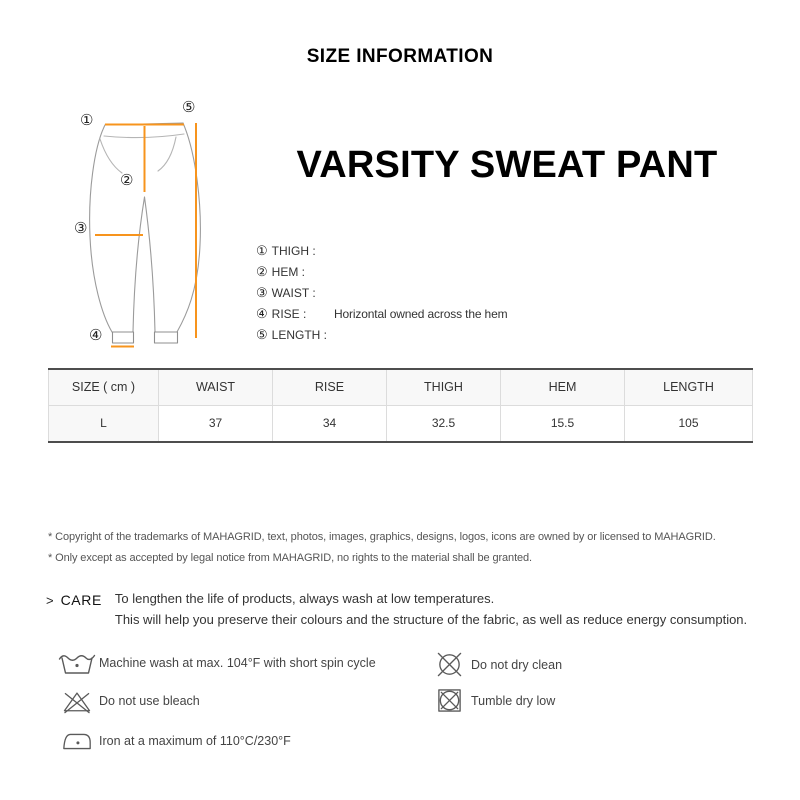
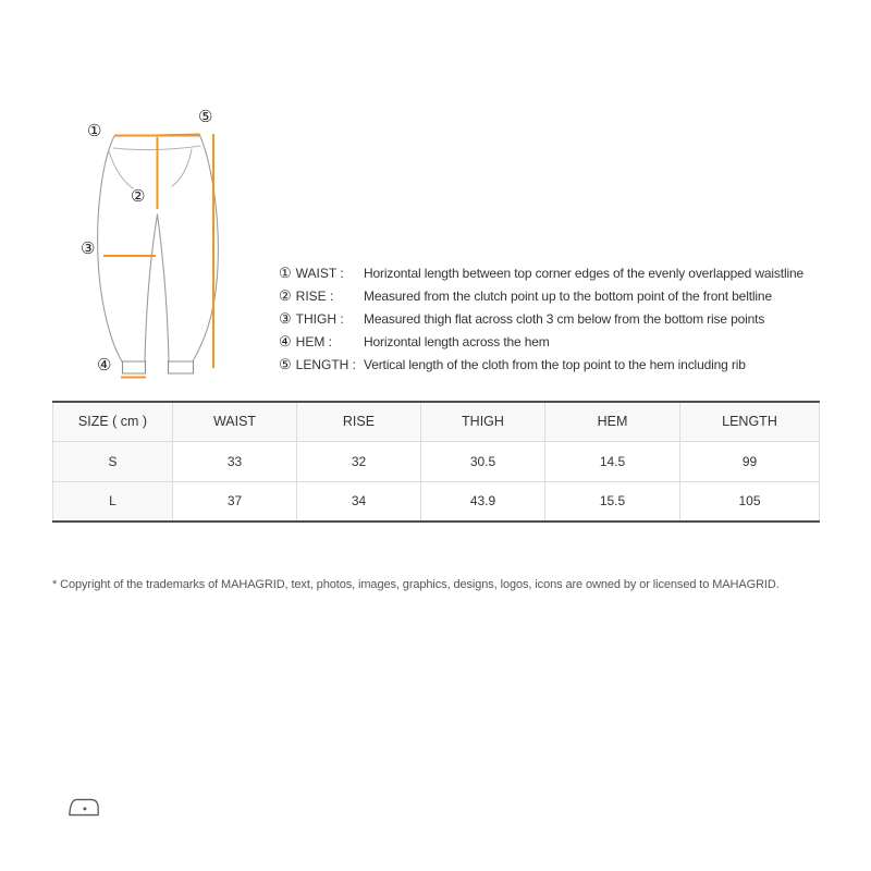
- SIZE INFORMATION
- VARSITY SWEAT PANT
  ①
  ②
  ③
  ④
  ⑤
  ①
- THIGH :
+ WAIST :
+ Horizontal length between top corner edges of the evenly overlapped waistline
  ②
- HEM :
+ RISE :
+ Measured from the clutch point up to the bottom point of the front beltline
  ③
- WAIST :
+ THIGH :
+ Measured thigh flat across cloth 3 cm below from the bottom rise points
  ④
- RISE :
+ HEM :
- Horizontal owned across the hem
+ Horizontal length across the hem
  ⑤
  LENGTH :
+ Vertical length of the cloth from the top point to the hem including rib
  SIZE ( cm )	WAIST	RISE	THIGH	HEM	LENGTH
+ S	33	32	30.5	14.5	99
- L	37	34	32.5	15.5	105
+ L	37	34	43.9	15.5	105
  * Copyright of the trademarks of MAHAGRID, text, photos, images, graphics, designs, logos, icons are owned by or licensed to MAHAGRID.
- * Only except as accepted by legal notice from MAHAGRID, no rights to the material shall be granted.
- >
- CARE
- To lengthen the life of products, always wash at low temperatures.
- This will help you preserve their colours and the structure of the fabric, as well as reduce energy consumption.
- Machine wash at max. 104°F with short spin cycle
- Do not use bleach
- Iron at a maximum of 110°C/230°F
- Do not dry clean
- Tumble dry low
